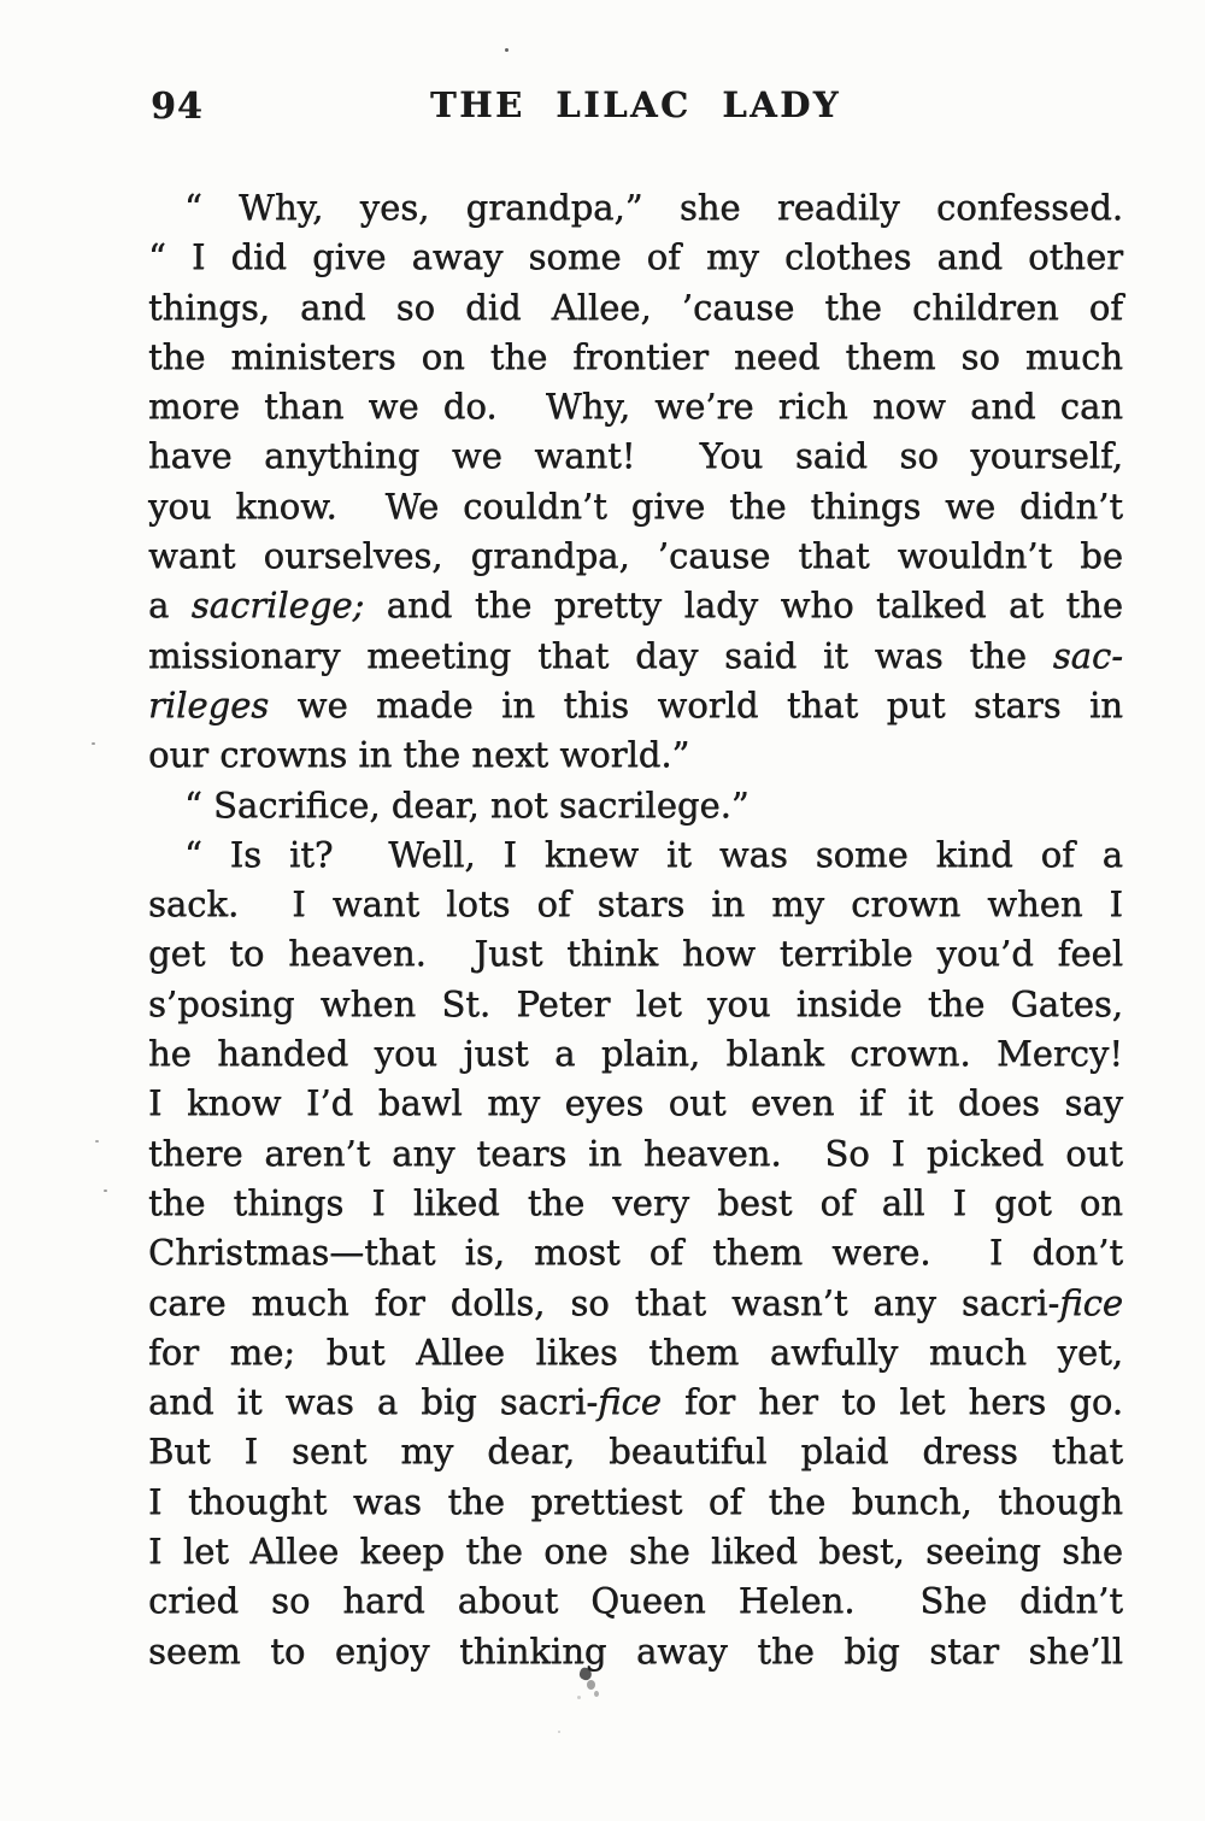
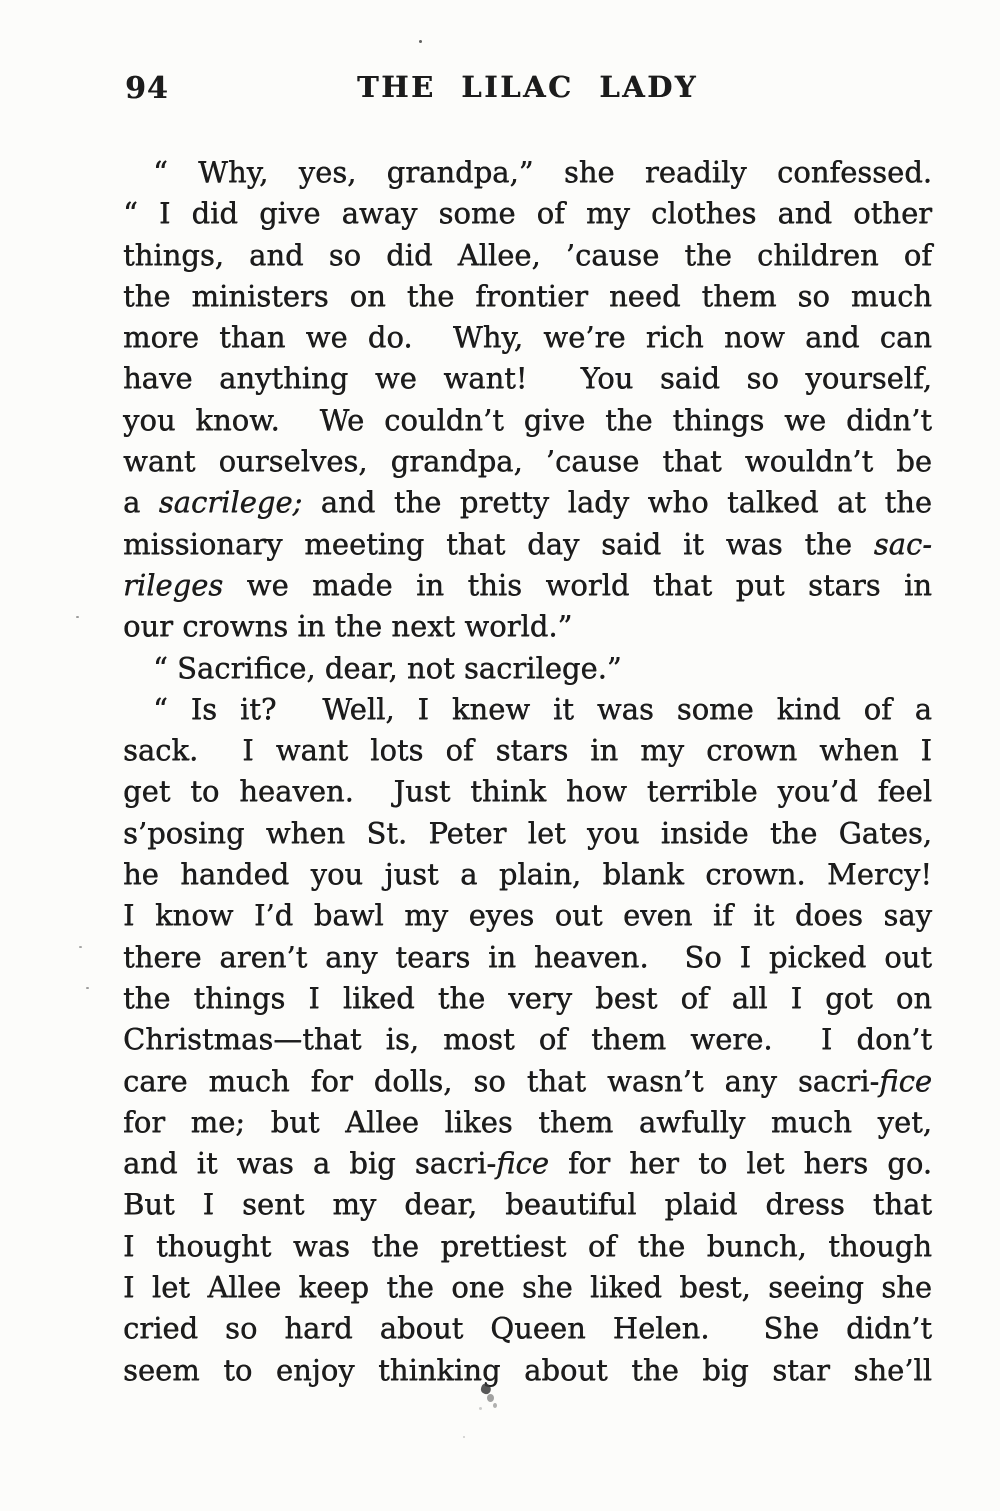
  94
  THE LILAC LADY
  “ Why, yes, grandpa,” she readily confessed.
  “ I did give away some of my clothes and other
  things, and so did Allee, ’cause the children of
  the ministers on the frontier need them so much
  more than we do. Why, we’re rich now and can
  have anything we want! You said so yourself,
  you know. We couldn’t give the things we didn’t
  want ourselves, grandpa, ’cause that wouldn’t be
  a sacrilege; and the pretty lady who talked at the
  missionary meeting that day said it was the sac-
  rileges we made in this world that put stars in
  our crowns in the next world.”
  “ Sacrifice, dear, not sacrilege.”
  “ Is it? Well, I knew it was some kind of a
  sack. I want lots of stars in my crown when I
  get to heaven. Just think how terrible you’d feel
  s’posing when St. Peter let you inside the Gates,
  he handed you just a plain, blank crown. Mercy!
  I know I’d bawl my eyes out even if it does say
  there aren’t any tears in heaven. So I picked out
  the things I liked the very best of all I got on
  Christmas—that is, most of them were. I don’t
  care much for dolls, so that wasn’t any sacri-fice
  for me; but Allee likes them awfully much yet,
  and it was a big sacri-fice for her to let hers go.
  But I sent my dear, beautiful plaid dress that
  I thought was the prettiest of the bunch, though
  I let Allee keep the one she liked best, seeing she
  cried so hard about Queen Helen. She didn’t
- seem to enjoy thinking away the big star she’ll
+ seem to enjoy thinking about the big star she’ll
